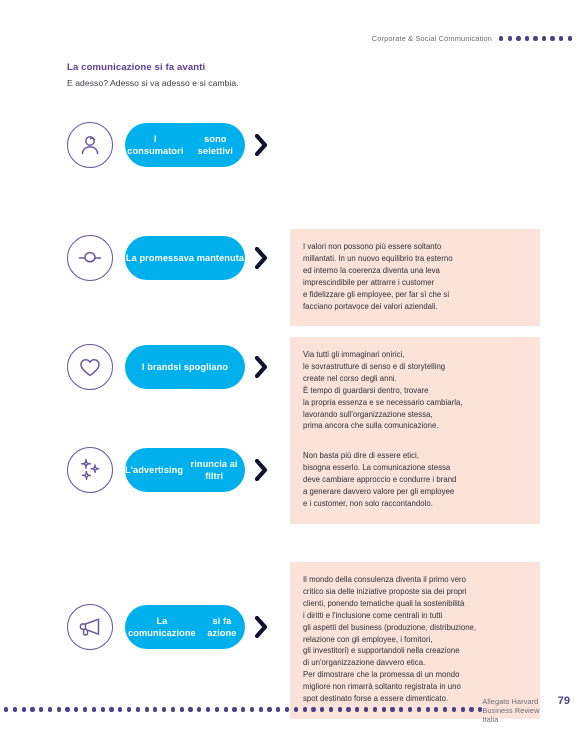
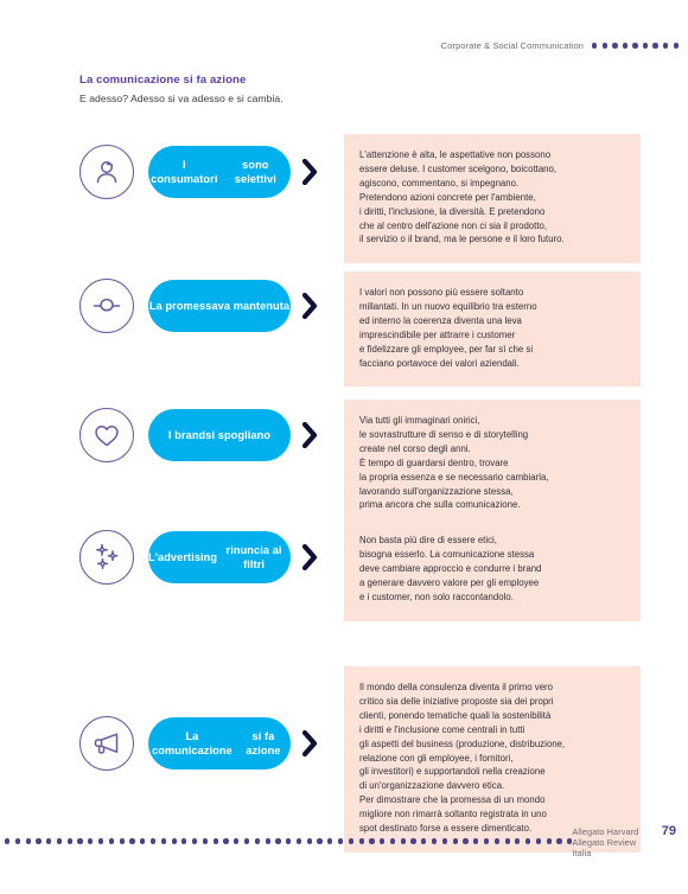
  Corporate & Social Communication
- La comunicazione si fa avanti
+ La comunicazione si fa azione
  E adesso? Adesso si va adesso e si cambia.
  I consumatori
  sono selettivi
+ L'attenzione è alta, le aspettative non possono
+ essere deluse. I customer scelgono, boicottano,
+ agiscono, commentano, si impegnano.
+ Pretendono azioni concrete per l'ambiente,
+ i diritti, l'inclusione, la diversità. E pretendono
+ che al centro dell'azione non ci sia il prodotto,
+ il servizio o il brand, ma le persone e il loro futuro.
  La promessa
  va mantenuta
  I valori non possono più essere soltanto
  millantati. In un nuovo equilibrio tra esterno
  ed interno la coerenza diventa una leva
  imprescindibile per attrarre i customer
  e fidelizzare gli employee, per far sì che si
  facciano portavoce dei valori aziendali.
  I brand
  si spogliano
  Via tutti gli immaginari onirici,
  le sovrastrutture di senso e di storytelling
  create nel corso degli anni.
  È tempo di guardarsi dentro, trovare
  la propria essenza e se necessario cambiarla,
  lavorando sull'organizzazione stessa,
  prima ancora che sulla comunicazione.
  L'advertising
  rinuncia ai filtri
  Non basta più dire di essere etici,
  bisogna esserlo. La comunicazione stessa
  deve cambiare approccio e condurre i brand
  a generare davvero valore per gli employee
  e i customer, non solo raccontandolo.
  La comunicazione
  si fa azione
  Il mondo della consulenza diventa il primo vero
  critico sia delle iniziative proposte sia dei propri
  clienti, ponendo tematiche quali la sostenibilità
  i diritti e l'inclusione come centrali in tutti
  gli aspetti del business (produzione, distribuzione,
  relazione con gli employee, i fornitori,
  gli investitori) e supportandoli nella creazione
  di un'organizzazione davvero etica.
  Per dimostrare che la promessa di un mondo
  migliore non rimarrà soltanto registrata in uno
  spot destinato forse a essere dimenticato.
- Allegato Harvard Business Review Italia
+ Allegato Harvard Allegato Review Italia
  79
